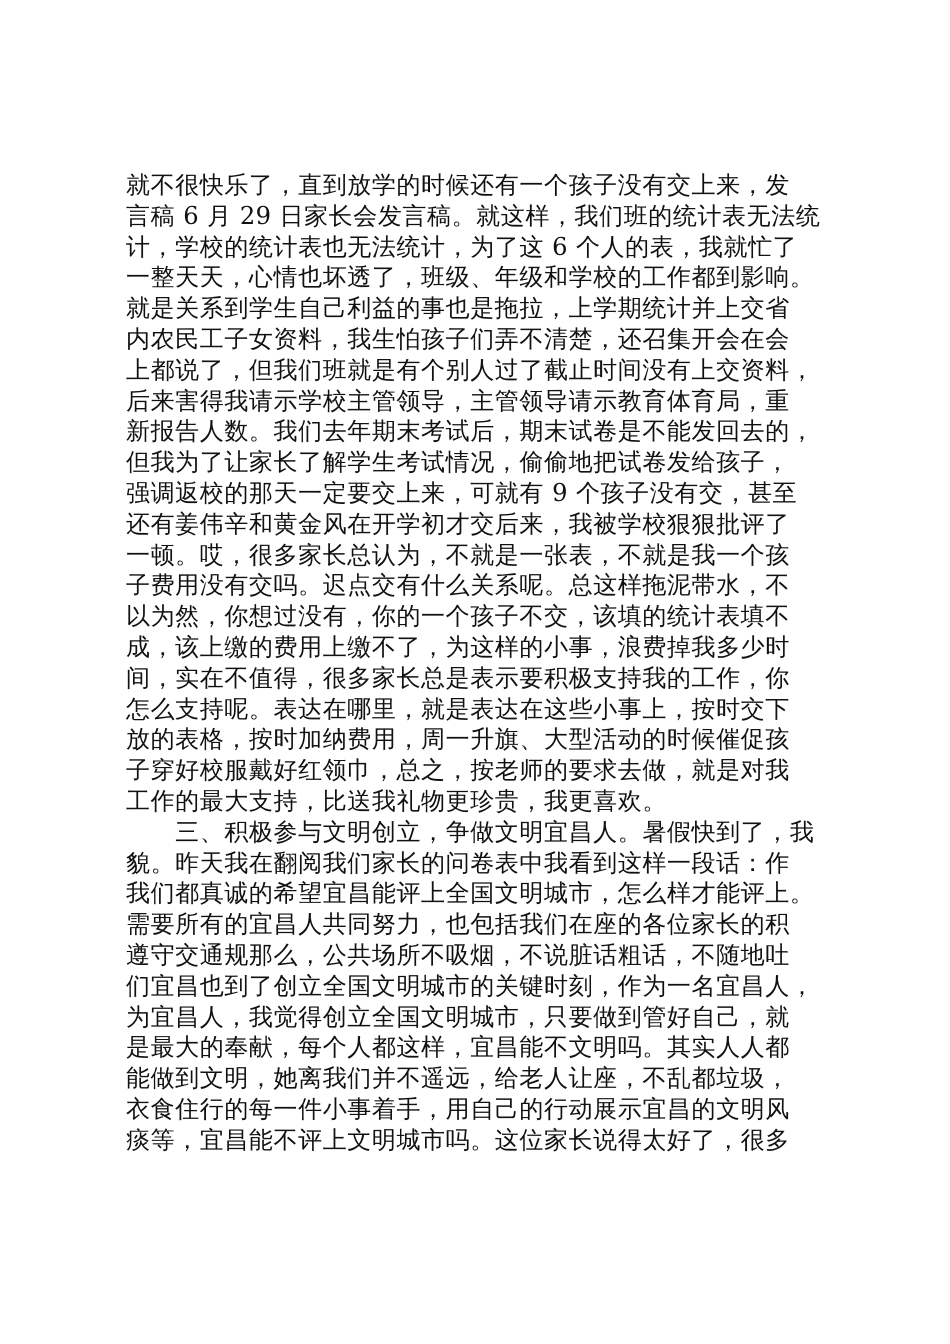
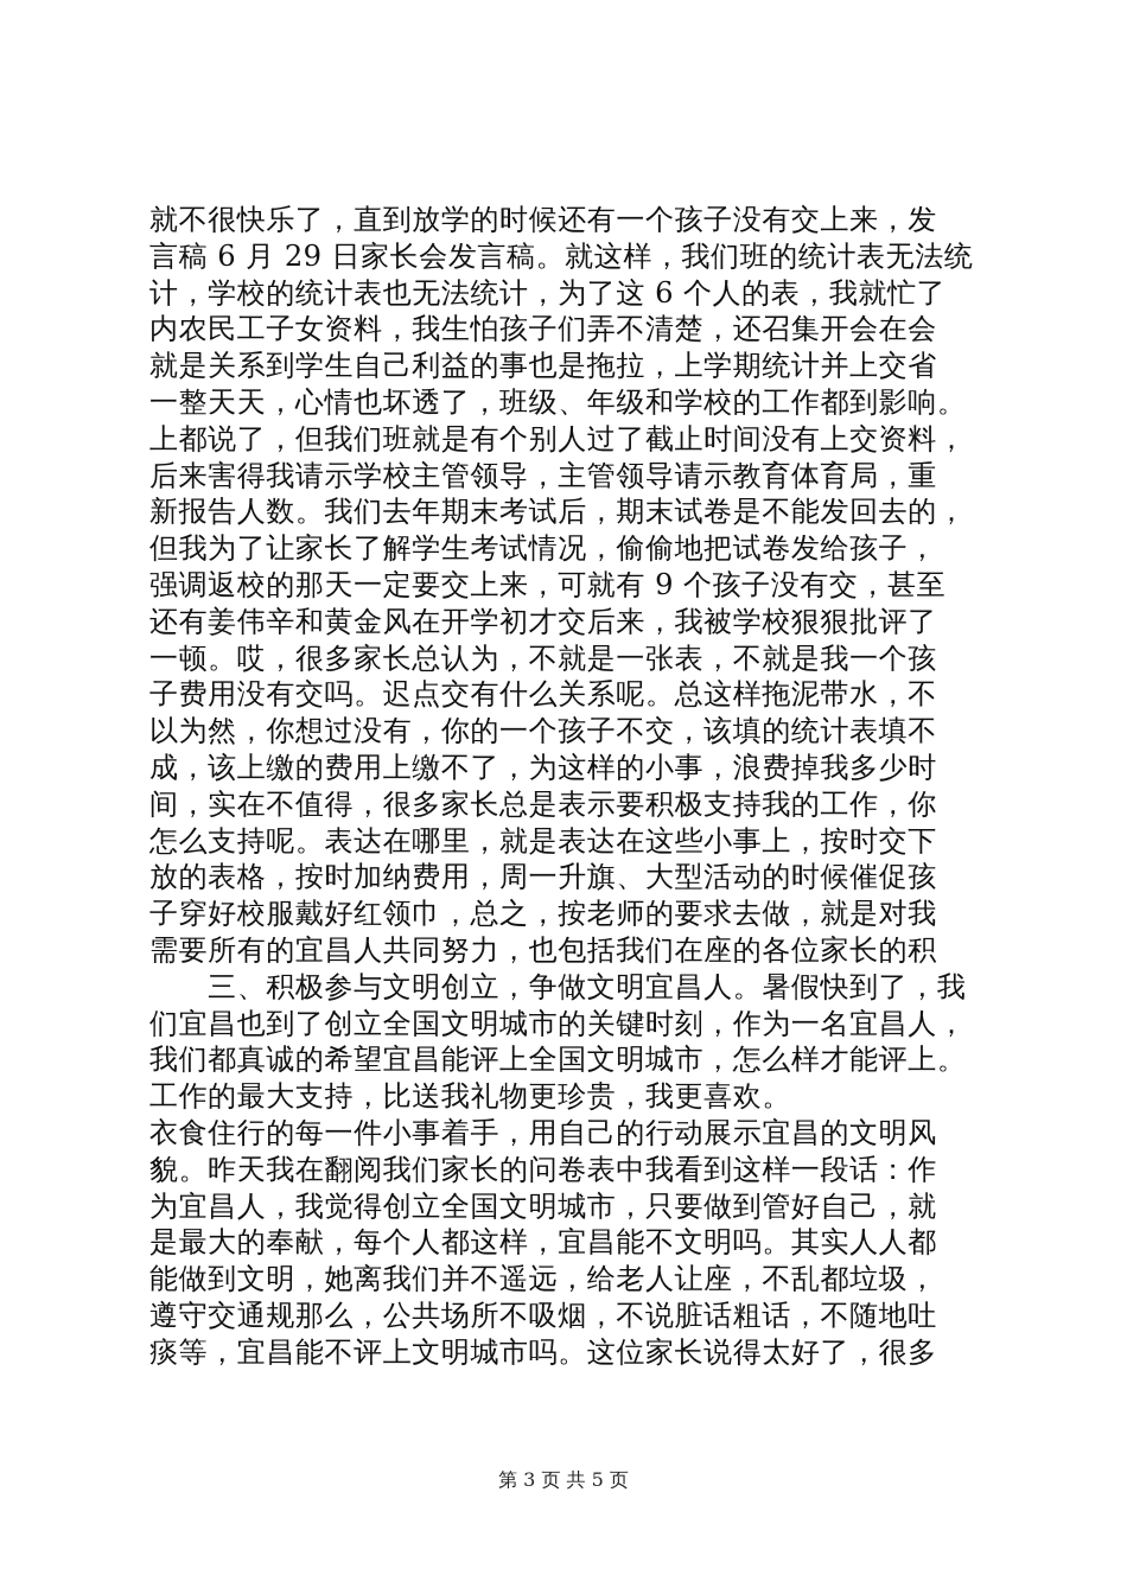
  就不很快乐了，直到放学的时候还有一个孩子没有交上来，发
  言稿 6 月 29 日家长会发言稿。就这样，我们班的统计表无法统
  计，学校的统计表也无法统计，为了这 6 个人的表，我就忙了
- 一整天天，心情也坏透了，班级、年级和学校的工作都到影响。
+ 内农民工子女资料，我生怕孩子们弄不清楚，还召集开会在会
  就是关系到学生自己利益的事也是拖拉，上学期统计并上交省
- 内农民工子女资料，我生怕孩子们弄不清楚，还召集开会在会
+ 一整天天，心情也坏透了，班级、年级和学校的工作都到影响。
  上都说了，但我们班就是有个别人过了截止时间没有上交资料，
  后来害得我请示学校主管领导，主管领导请示教育体育局，重
  新报告人数。我们去年期末考试后，期末试卷是不能发回去的，
  但我为了让家长了解学生考试情况，偷偷地把试卷发给孩子，
  强调返校的那天一定要交上来，可就有 9 个孩子没有交，甚至
  还有姜伟辛和黄金风在开学初才交后来，我被学校狠狠批评了
  一顿。哎，很多家长总认为，不就是一张表，不就是我一个孩
  子费用没有交吗。迟点交有什么关系呢。总这样拖泥带水，不
  以为然，你想过没有，你的一个孩子不交，该填的统计表填不
  成，该上缴的费用上缴不了，为这样的小事，浪费掉我多少时
  间，实在不值得，很多家长总是表示要积极支持我的工作，你
  怎么支持呢。表达在哪里，就是表达在这些小事上，按时交下
  放的表格，按时加纳费用，周一升旗、大型活动的时候催促孩
  子穿好校服戴好红领巾，总之，按老师的要求去做，就是对我
- 工作的最大支持，比送我礼物更珍贵，我更喜欢。
+ 需要所有的宜昌人共同努力，也包括我们在座的各位家长的积
  三、积极参与文明创立，争做文明宜昌人。暑假快到了，我
- 貌。昨天我在翻阅我们家长的问卷表中我看到这样一段话：作
+ 们宜昌也到了创立全国文明城市的关键时刻，作为一名宜昌人，
  我们都真诚的希望宜昌能评上全国文明城市，怎么样才能评上。
- 需要所有的宜昌人共同努力，也包括我们在座的各位家长的积
+ 工作的最大支持，比送我礼物更珍贵，我更喜欢。
- 遵守交通规那么，公共场所不吸烟，不说脏话粗话，不随地吐
+ 衣食住行的每一件小事着手，用自己的行动展示宜昌的文明风
- 们宜昌也到了创立全国文明城市的关键时刻，作为一名宜昌人，
+ 貌。昨天我在翻阅我们家长的问卷表中我看到这样一段话：作
  为宜昌人，我觉得创立全国文明城市，只要做到管好自己，就
  是最大的奉献，每个人都这样，宜昌能不文明吗。其实人人都
  能做到文明，她离我们并不遥远，给老人让座，不乱都垃圾，
- 衣食住行的每一件小事着手，用自己的行动展示宜昌的文明风
+ 遵守交通规那么，公共场所不吸烟，不说脏话粗话，不随地吐
  痰等，宜昌能不评上文明城市吗。这位家长说得太好了，很多
+ 第 3 页 共 5 页
